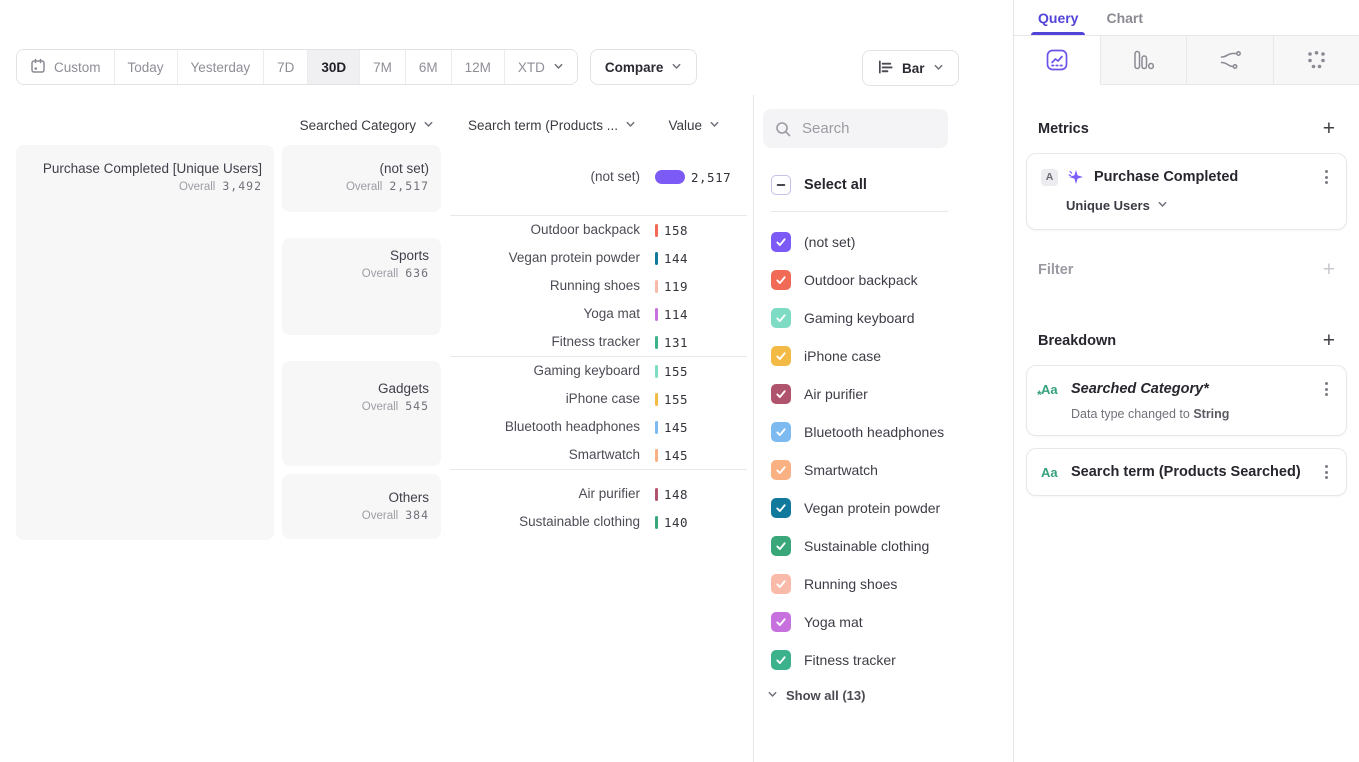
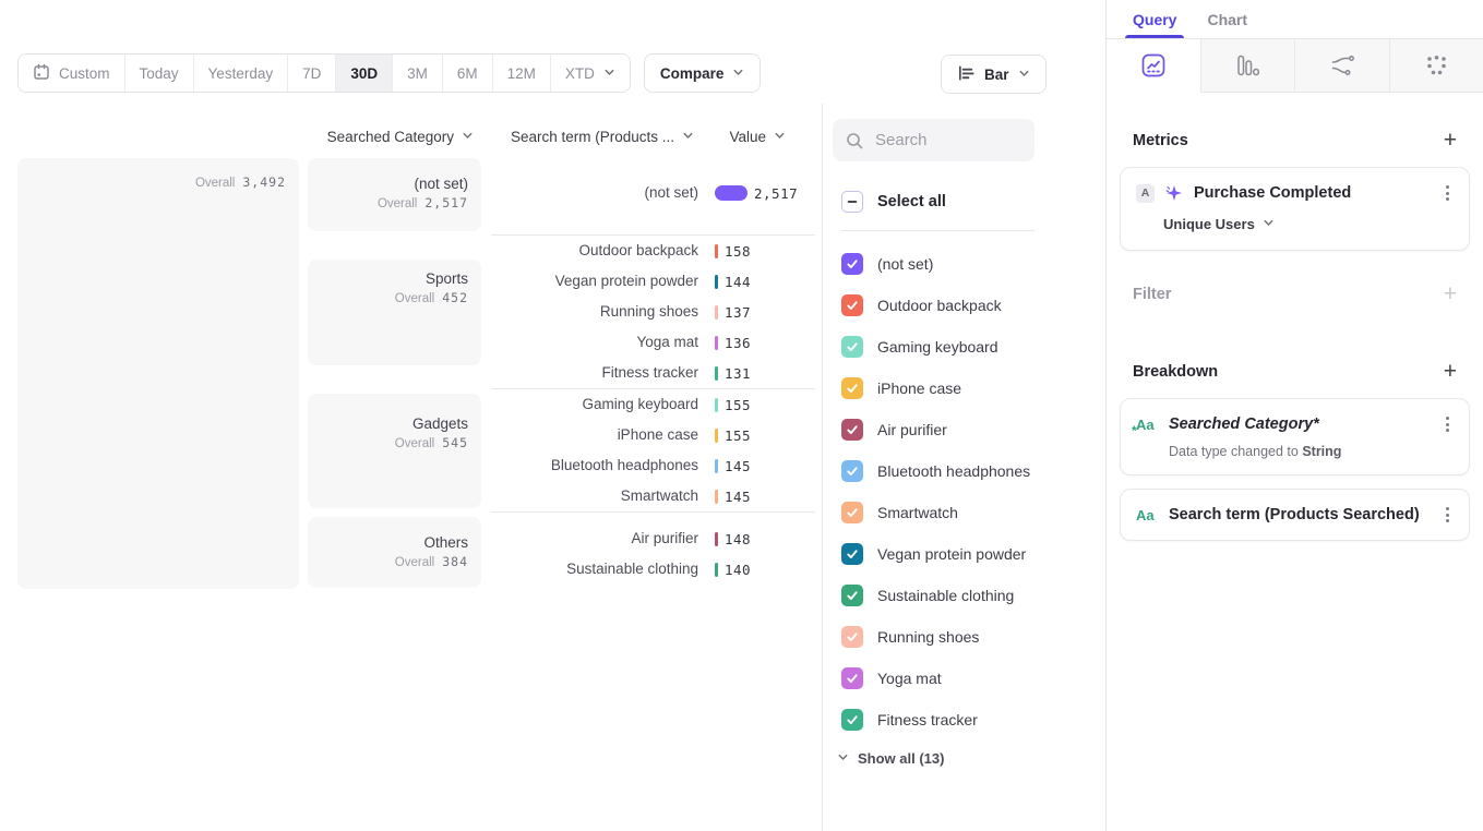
  Custom
  Today
  Yesterday
  7D
  30D
- 7M
+ 3M
  6M
  12M
  XTD
  Compare
  Bar
  Searched Category
  Search term (Products ...
  Value
- Purchase Completed [Unique Users]
  Overall 3,492
  (not set)
  Overall 2,517
  (not set)
  2,517
  Sports
- Overall 636
+ Overall 452
  Outdoor backpack
  158
  Vegan protein powder
  144
  Running shoes
- 119
+ 137
  Yoga mat
- 114
+ 136
  Fitness tracker
  131
  Gadgets
  Overall 545
  Gaming keyboard
  155
  iPhone case
  155
  Bluetooth headphones
  145
  Smartwatch
  145
  Others
  Overall 384
  Air purifier
  148
  Sustainable clothing
  140
  Search
  Select all
  (not set)
  Outdoor backpack
  Gaming keyboard
  iPhone case
  Air purifier
  Bluetooth headphones
  Smartwatch
  Vegan protein powder
  Sustainable clothing
  Running shoes
  Yoga mat
  Fitness tracker
  Show all (13)
  Query
  Chart
  Metrics
  +
  A
  Purchase Completed
  Unique Users
  Filter
  +
  Breakdown
  +
  Aa
  *
  Searched Category*
  Data type changed to String
  Aa
  Search term (Products Searched)
